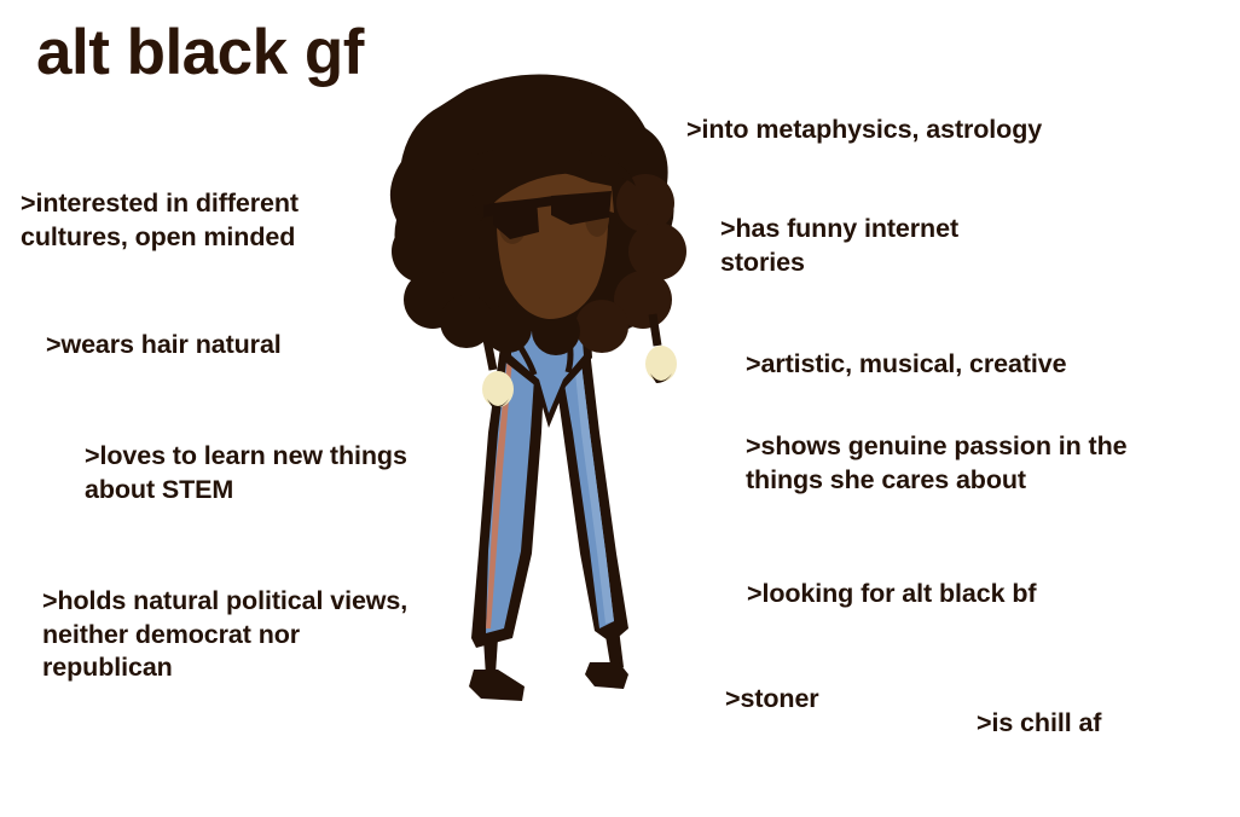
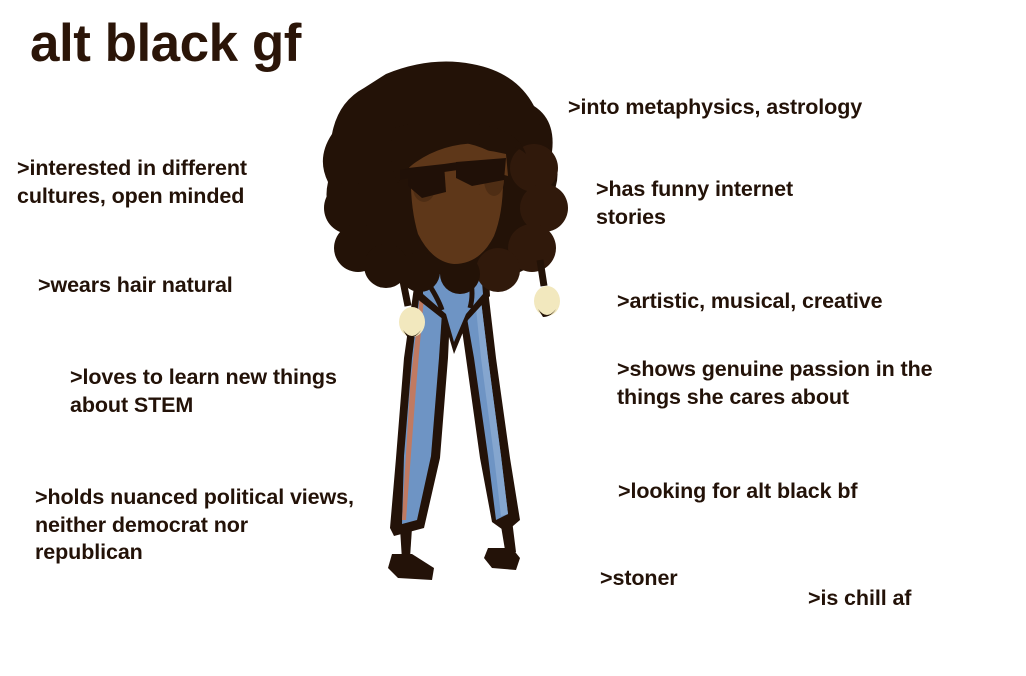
  alt black gf
  >interested in different cultures, open minded
  >wears hair natural
  >loves to learn new things about STEM
- >holds natural political views, neither democrat nor republican
+ >holds nuanced political views, neither democrat nor republican
  >into metaphysics, astrology
  >has funny internet stories
  >artistic, musical, creative
  >shows genuine passion in the things she cares about
  >looking for alt black bf
  >stoner
  >is chill af
